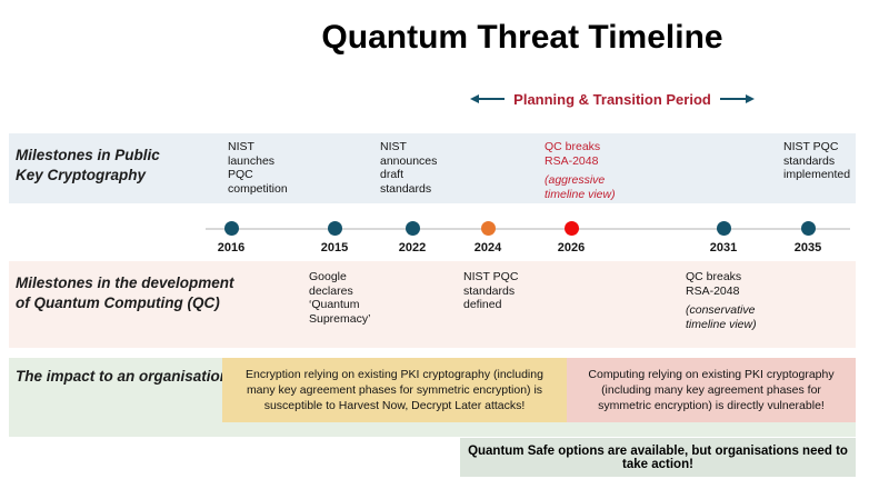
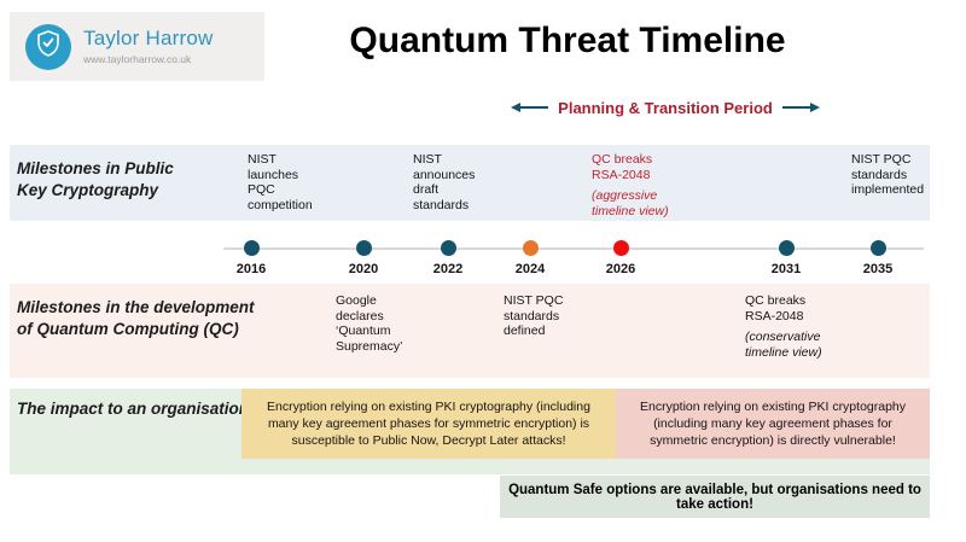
+ Taylor Harrow
+ www.taylorharrow.co.uk
  Quantum Threat Timeline
  Planning & Transition Period
  Milestones in Public
  Key Cryptography
  Milestones in the development
  of Quantum Computing (QC)
  The impact to an organisatio
  NIST
  launches
  PQC
  competition
  NIST
  announces
  draft
  standards
  QC breaks
  RSA-2048
  (aggressive
  timeline view)
  NIST PQC
  standards
  implemented
  2016
- 2015
+ 2020
  2022
  2024
  2026
  2031
  2035
  Google
  declares
  ‘Quantum
  Supremacy’
  NIST PQC
  standards
  defined
  QC breaks
  RSA-2048
  (conservative
  timeline view)
- Encryption relying on existing PKI cryptography (including many key agreement phases for symmetric encryption) is susceptible to Harvest Now, Decrypt Later attacks!
+ Encryption relying on existing PKI cryptography (including many key agreement phases for symmetric encryption) is susceptible to Public Now, Decrypt Later attacks!
- Computing relying on existing PKI cryptography (including many key agreement phases for symmetric encryption) is directly vulnerable!
+ Encryption relying on existing PKI cryptography (including many key agreement phases for symmetric encryption) is directly vulnerable!
  Quantum Safe options are available, but organisations need to take action!
